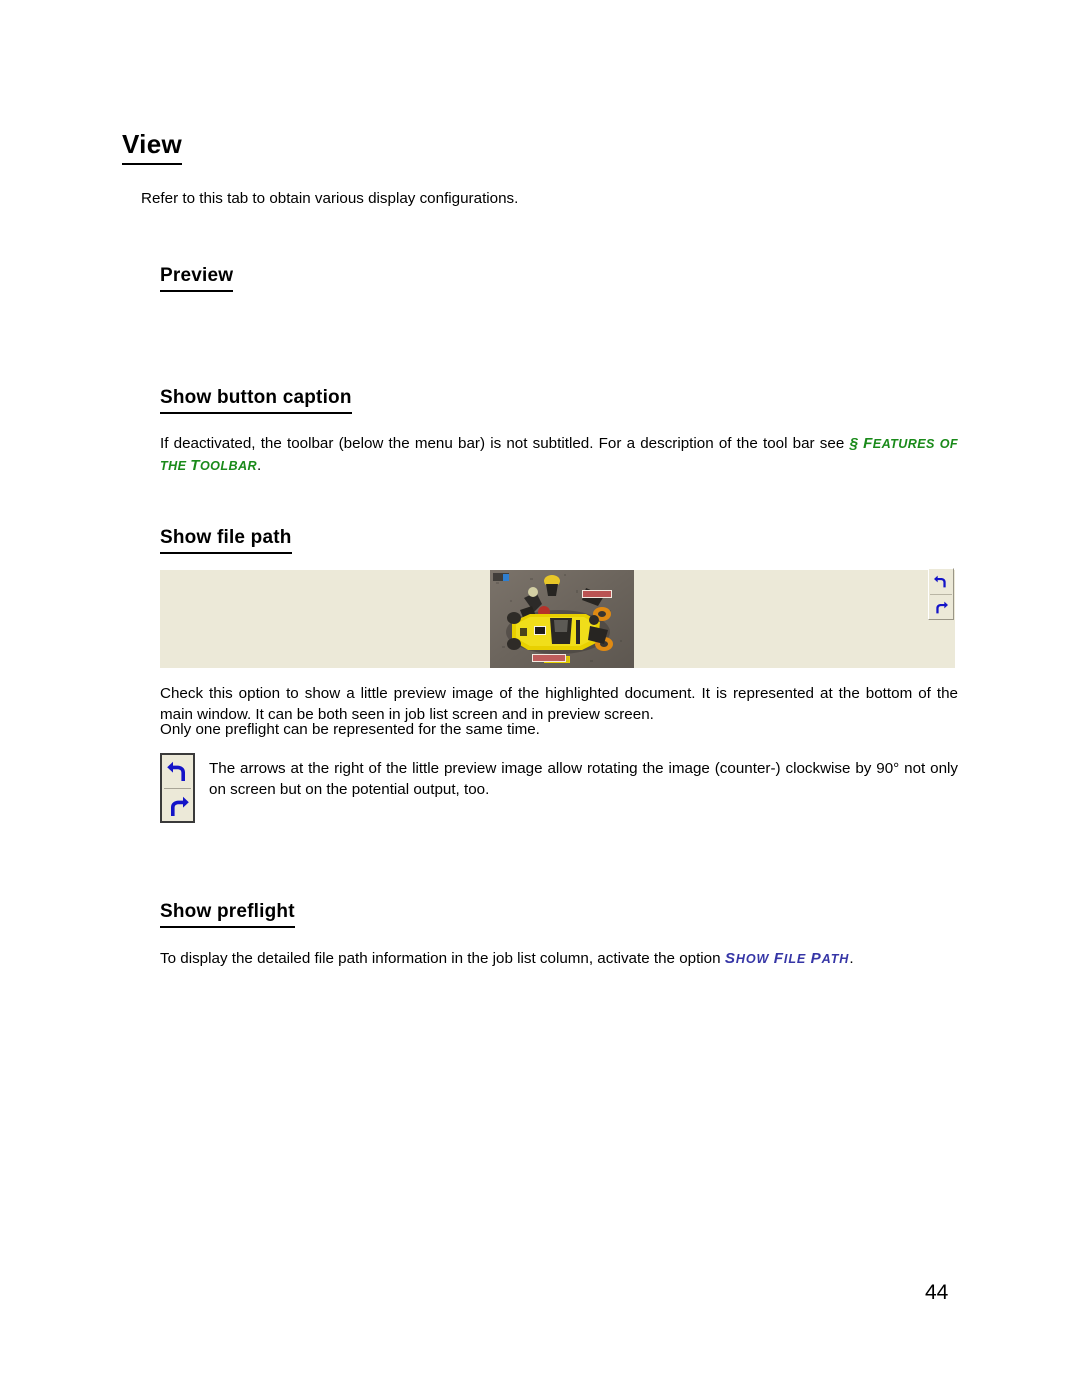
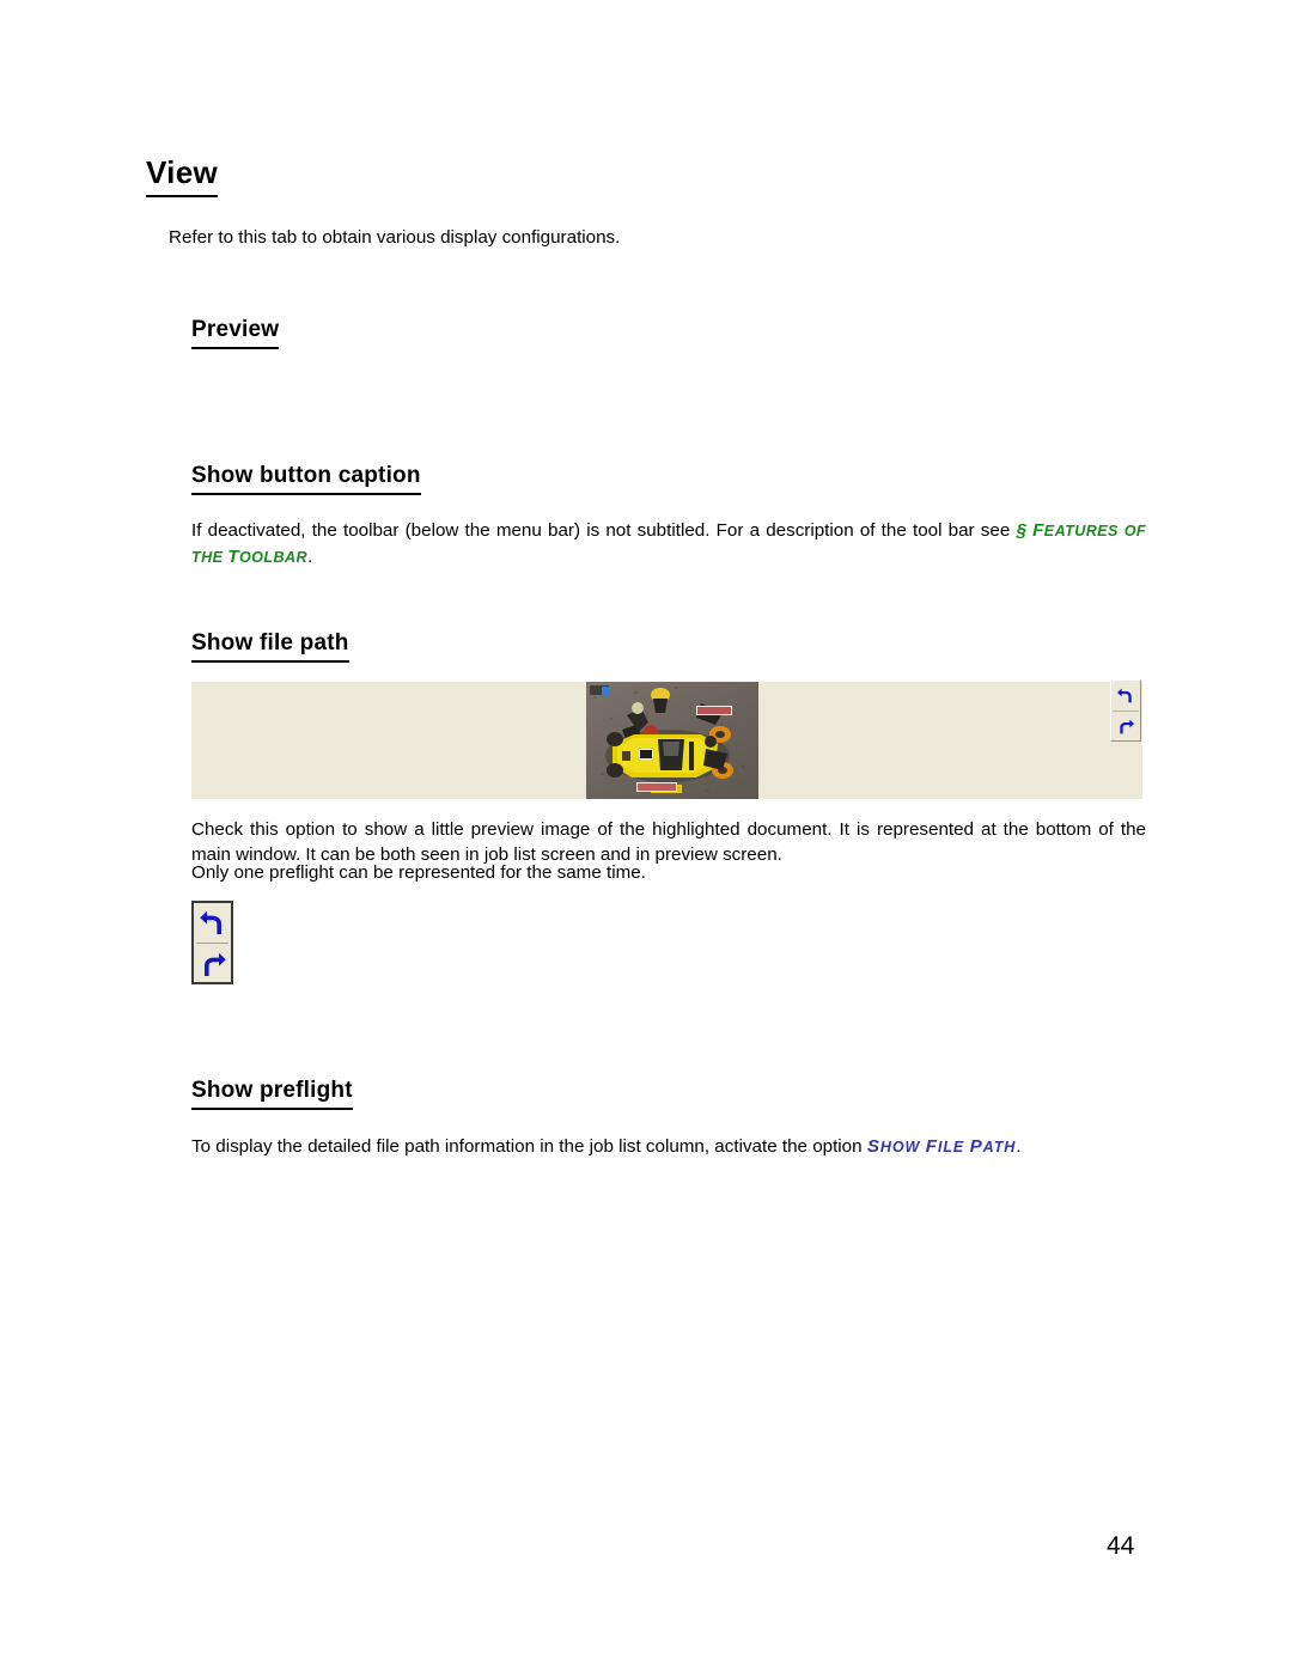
  View
  Refer to this tab to obtain various display configurations.
  Preview
  Show button caption
  If deactivated, the toolbar (below the menu bar) is not subtitled. For a description of the tool bar see § FEATURES OF THE TOOLBAR.
  Show file path
  Check this option to show a little preview image of the highlighted document. It is represented at the bottom of the main window. It can be both seen in job list screen and in preview screen.
  Only one preflight can be represented for the same time.
- The arrows at the right of the little preview image allow rotating the image (counter-) clockwise by 90° not only on screen but on the potential output, too.
  Show preflight
  To display the detailed file path information in the job list column, activate the option SHOW FILE PATH.
  44
